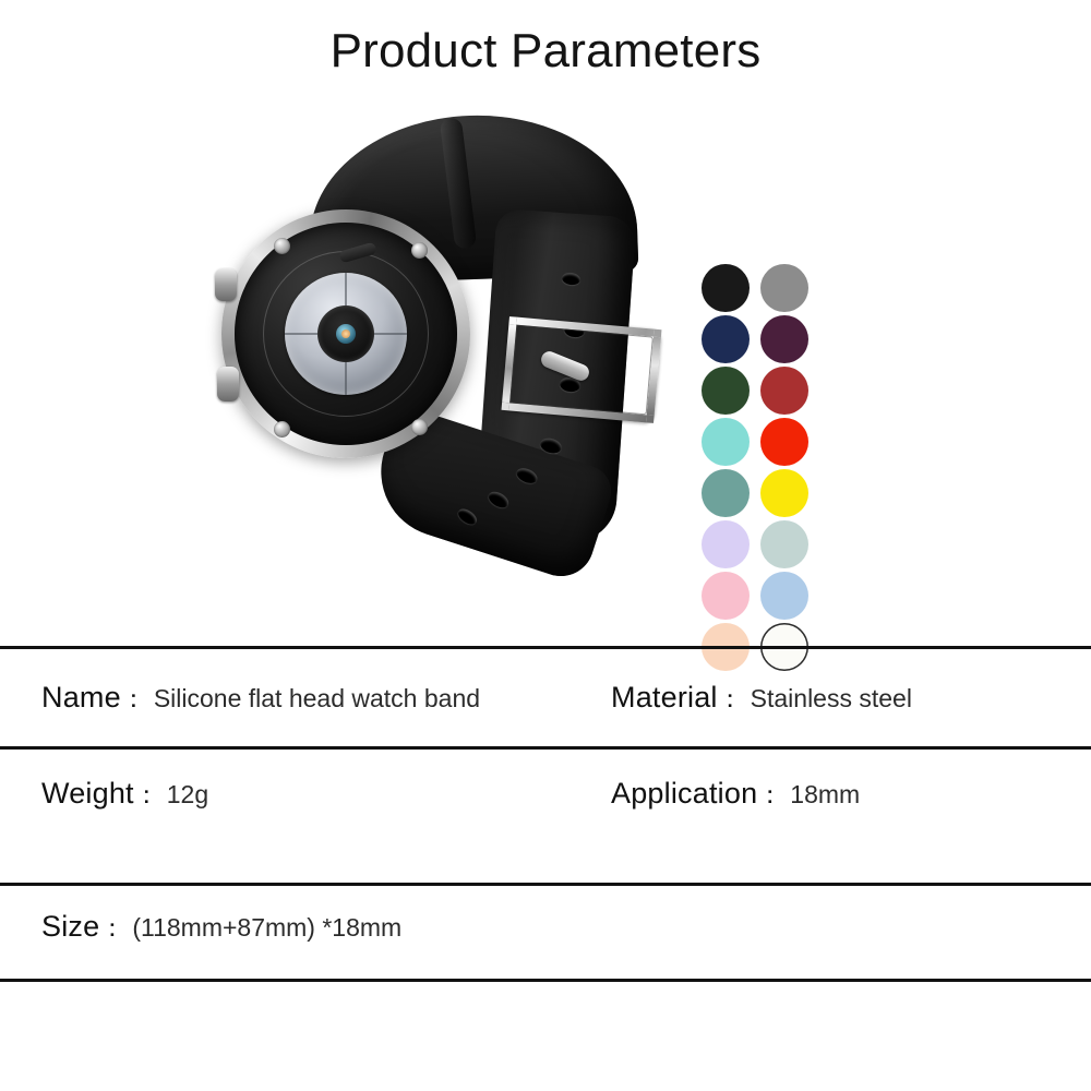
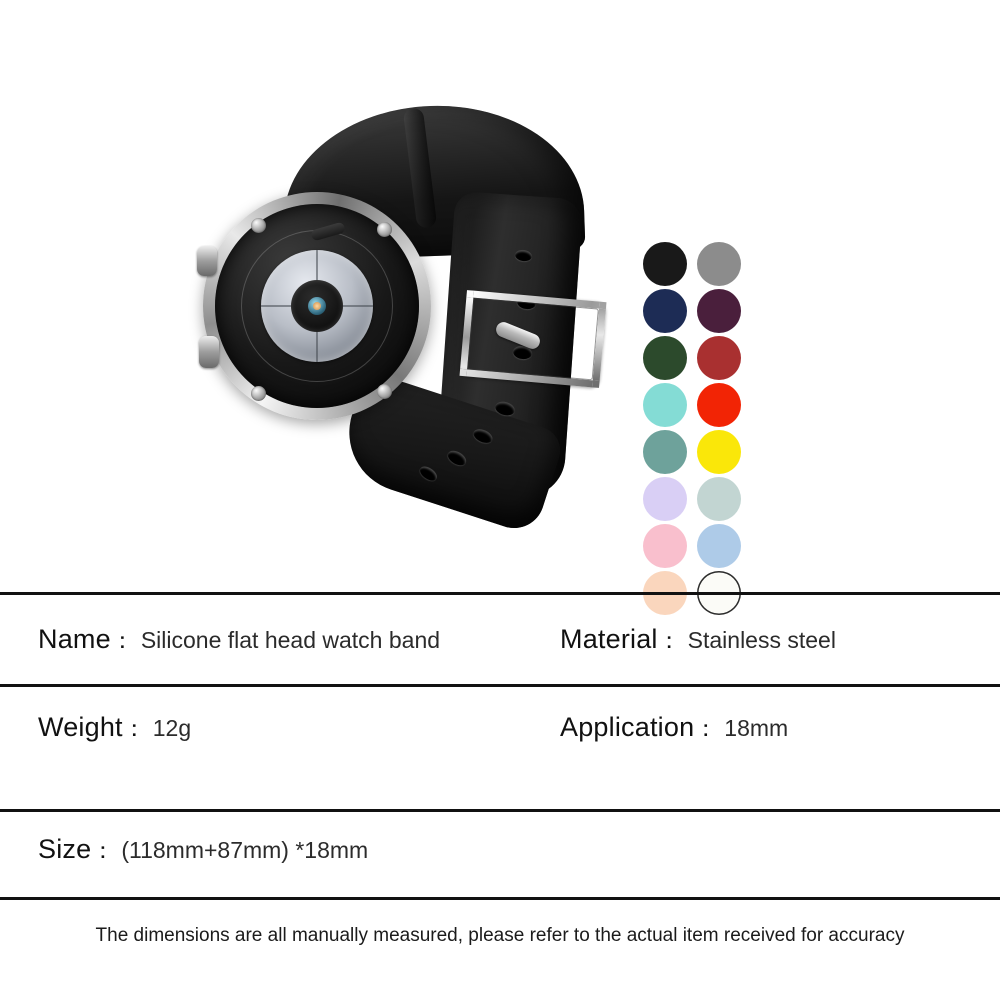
- Product Parameters
  Name
  ：
  Silicone flat head watch band
  Material
  ：
  Stainless steel
  Weight
  ：
  12g
  Application
  ：
  18mm
  Size
  ：
  (118mm+87mm) *18mm
+ The dimensions are all manually measured, please refer to the actual item received for accuracy
